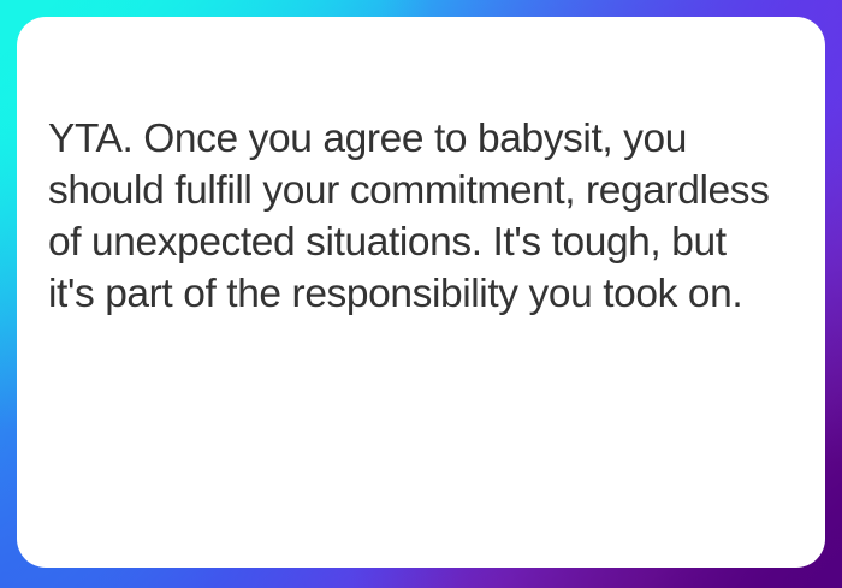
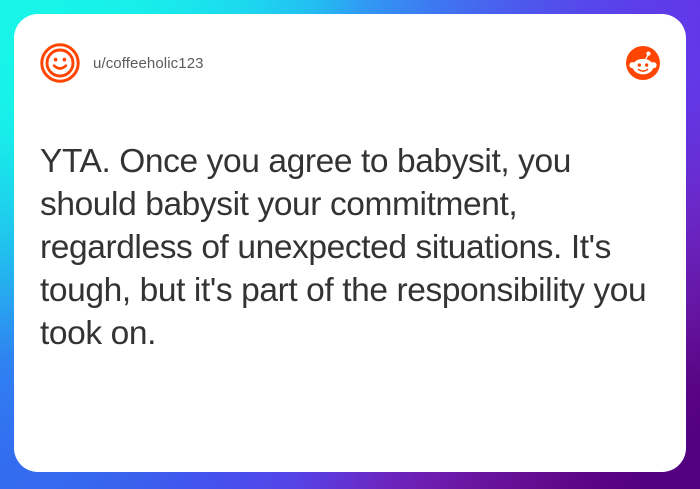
+ u/coffeeholic123
- YTA. Once you agree to babysit, you should fulfill your commitment, regardless of unexpected situations. It's tough, but it's part of the responsibility you took on.
+ YTA. Once you agree to babysit, you should babysit your commitment, regardless of unexpected situations. It's tough, but it's part of the responsibility you took on.
